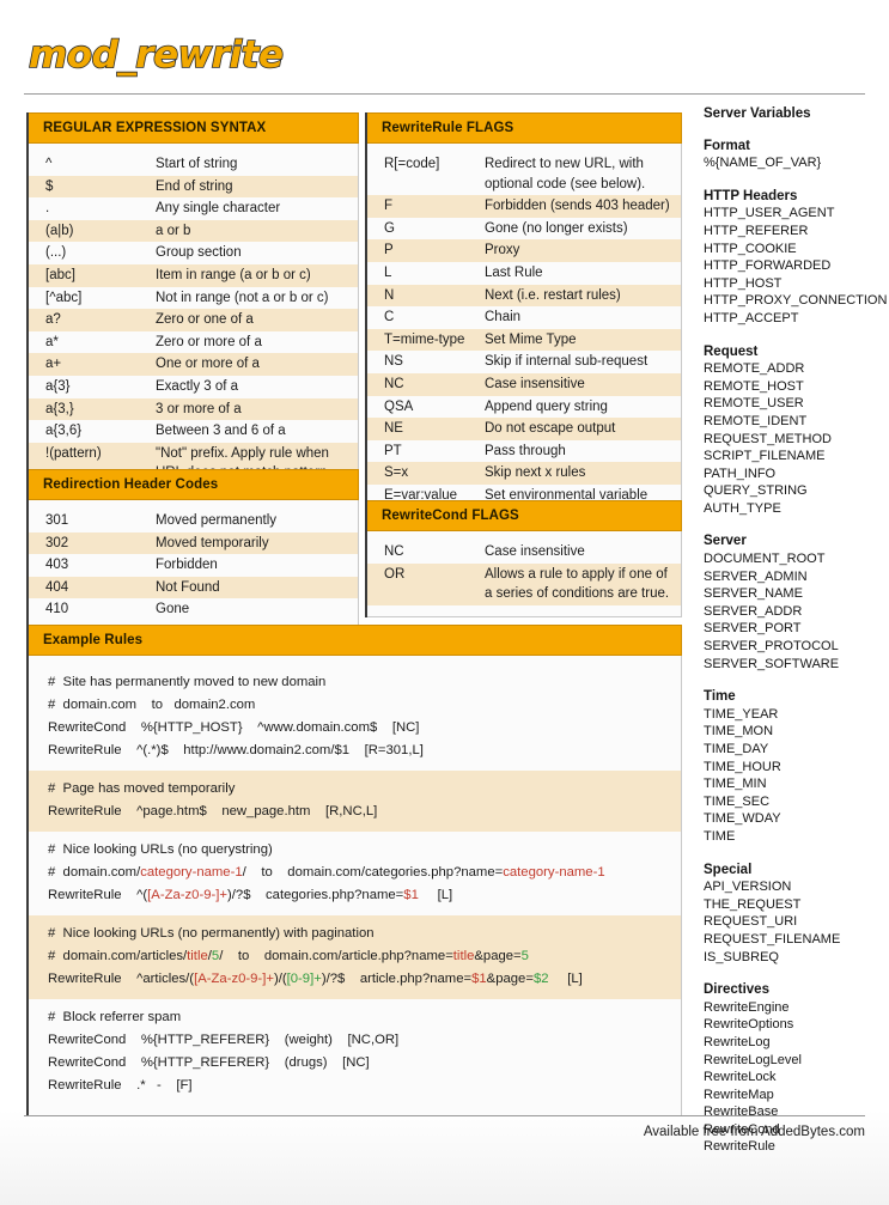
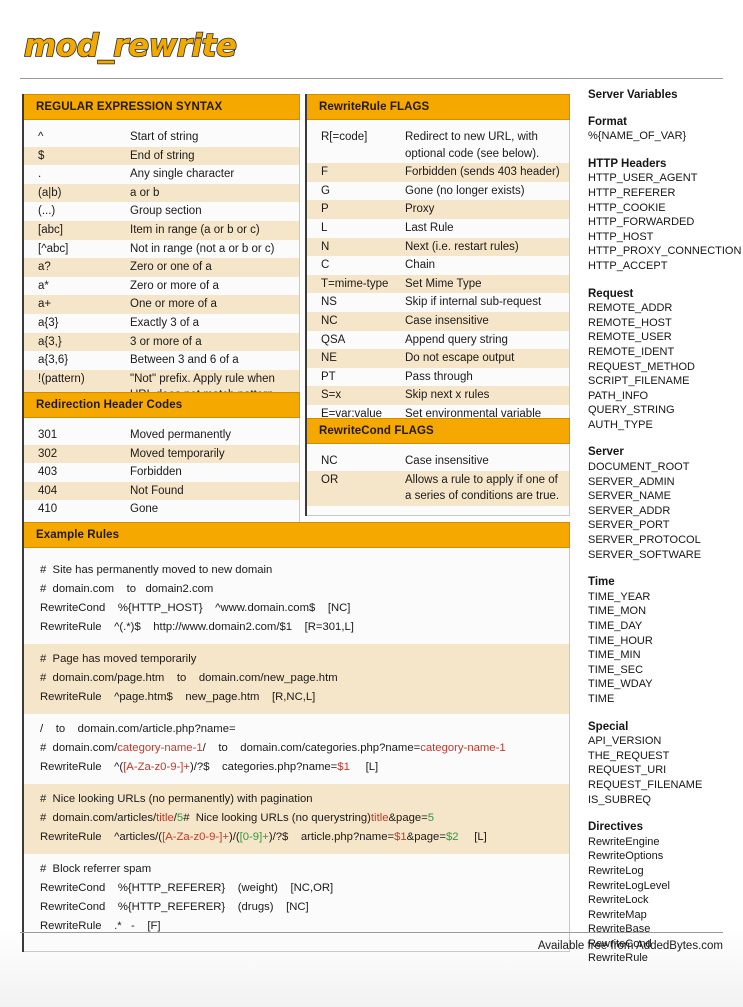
  mod_rewrite
  REGULAR EXPRESSION SYNTAX
  ^
  Start of string
  $
  End of string
  .
  Any single character
  (a|b)
  a or b
  (...)
  Group section
  [abc]
  Item in range (a or b or c)
  [^abc]
  Not in range (not a or b or c)
  a?
  Zero or one of a
  a*
  Zero or more of a
  a+
  One or more of a
  a{3}
  Exactly 3 of a
  a{3,}
  3 or more of a
  a{3,6}
  Between 3 and 6 of a
  !(pattern)
  "Not" prefix. Apply rule when
  Redirection Header Codes
  301
  Moved permanently
  302
  Moved temporarily
  403
  Forbidden
  404
  Not Found
  410
  Gone
  RewriteRule FLAGS
  R[=code]
  Redirect to new URL, with
  optional code (see below).
  F
  Forbidden (sends 403 header)
  G
  Gone (no longer exists)
  P
  Proxy
  L
  Last Rule
  N
  Next (i.e. restart rules)
  C
  Chain
  T=mime-type
  Set Mime Type
  NS
  Skip if internal sub-request
  NC
  Case insensitive
  QSA
  Append query string
  NE
  Do not escape output
  PT
  Pass through
  S=x
  Skip next x rules
  E=var:value
  Set environmental variable
  RewriteCond FLAGS
  NC
  Case insensitive
  OR
  Allows a rule to apply if one of
  a series of conditions are true.
  Example Rules
  # Site has permanently moved to new domain
  # domain.com to domain2.com
  RewriteCond %{HTTP_HOST} ^www.domain.com$ [NC]
  RewriteRule ^(.*)$ http://www.domain2.com/$1 [R=301,L]
  # Page has moved temporarily
+ # domain.com/page.htm to domain.com/new_page.htm
  RewriteRule ^page.htm$ new_page.htm [R,NC,L]
- # Nice looking URLs (no querystring)
+ / to domain.com/article.php?name=
  # domain.com/category-name-1/ to domain.com/categories.php?name=category-name-1
  RewriteRule ^([A-Za-z0-9-]+)/?$ categories.php?name=$1 [L]
  # Nice looking URLs (no permanently) with pagination
- # domain.com/articles/title/5/ to domain.com/article.php?name=title&page=5
+ # domain.com/articles/title/5# Nice looking URLs (no querystring)title&page=5
  RewriteRule ^articles/([A-Za-z0-9-]+)/([0-9]+)/?$ article.php?name=$1&page=$2 [L]
  # Block referrer spam
  RewriteCond %{HTTP_REFERER} (weight) [NC,OR]
  RewriteCond %{HTTP_REFERER} (drugs) [NC]
  RewriteRule .* - [F]
  Server Variables
  Format
  %{NAME_OF_VAR}
  HTTP Headers
  HTTP_USER_AGENT
  HTTP_REFERER
  HTTP_COOKIE
  HTTP_FORWARDED
  HTTP_HOST
  HTTP_PROXY_CONNECTION
  HTTP_ACCEPT
  Request
  REMOTE_ADDR
  REMOTE_HOST
  REMOTE_USER
  REMOTE_IDENT
  REQUEST_METHOD
  SCRIPT_FILENAME
  PATH_INFO
  QUERY_STRING
  AUTH_TYPE
  Server
  DOCUMENT_ROOT
  SERVER_ADMIN
  SERVER_NAME
  SERVER_ADDR
  SERVER_PORT
  SERVER_PROTOCOL
  SERVER_SOFTWARE
  Time
  TIME_YEAR
  TIME_MON
  TIME_DAY
  TIME_HOUR
  TIME_MIN
  TIME_SEC
  TIME_WDAY
  TIME
  Special
  API_VERSION
  THE_REQUEST
  REQUEST_URI
  REQUEST_FILENAME
  IS_SUBREQ
  Directives
  RewriteEngine
  RewriteOptions
  RewriteLog
  RewriteLogLevel
  RewriteLock
  RewriteMap
  RewriteBase
  RewriteCond
  RewriteRule
  Available free from AddedBytes.com
